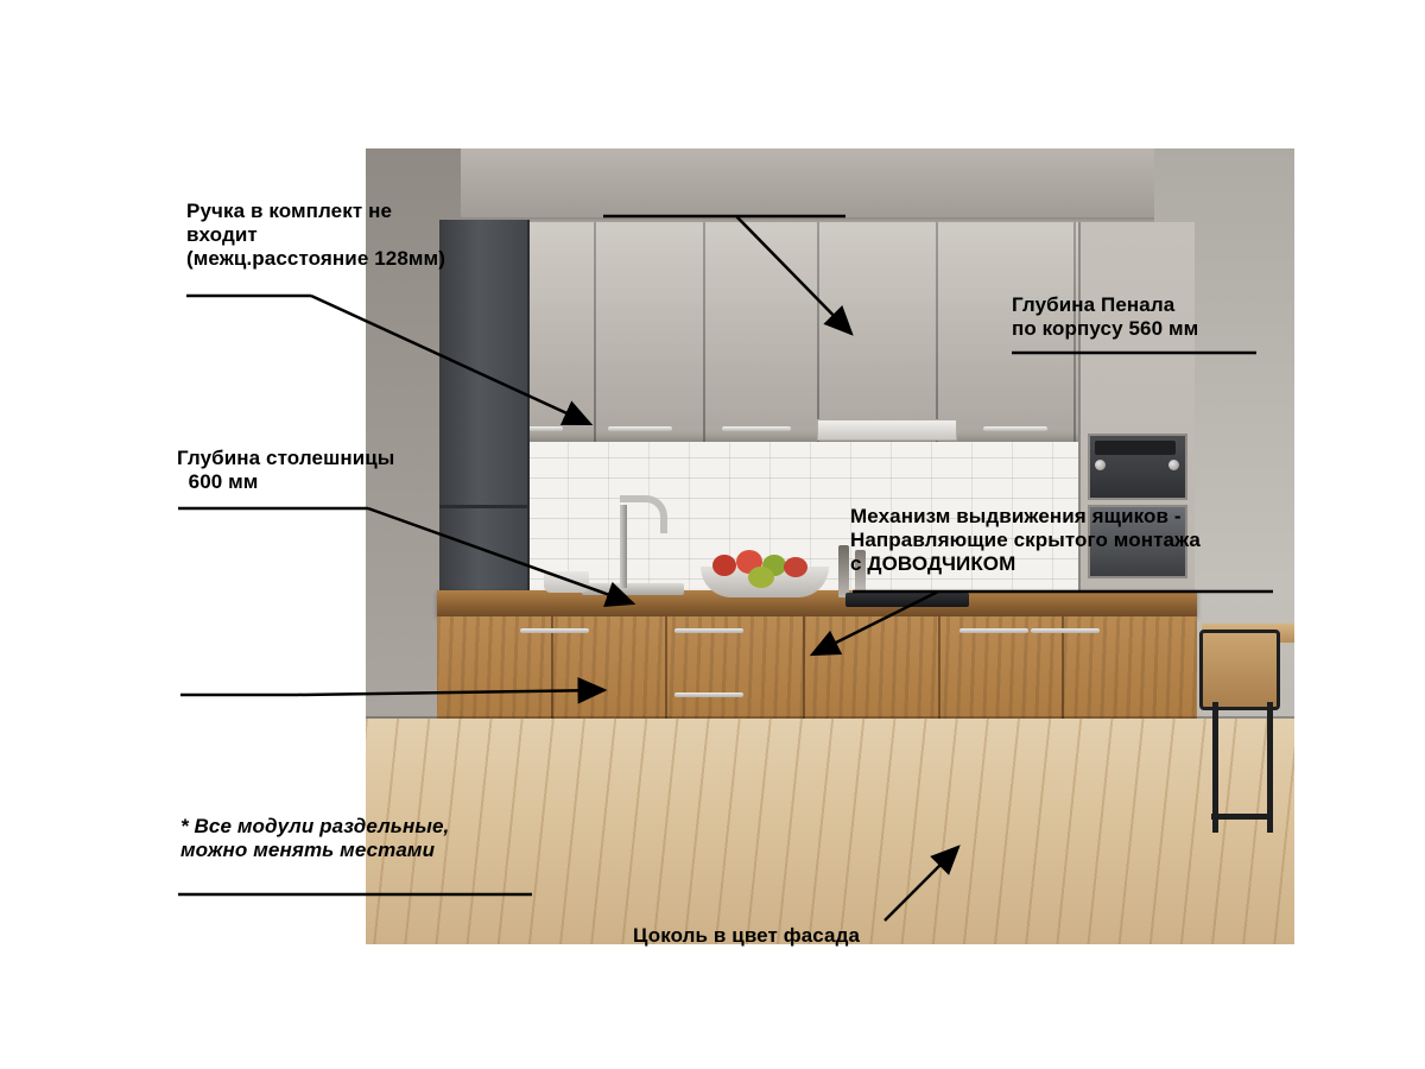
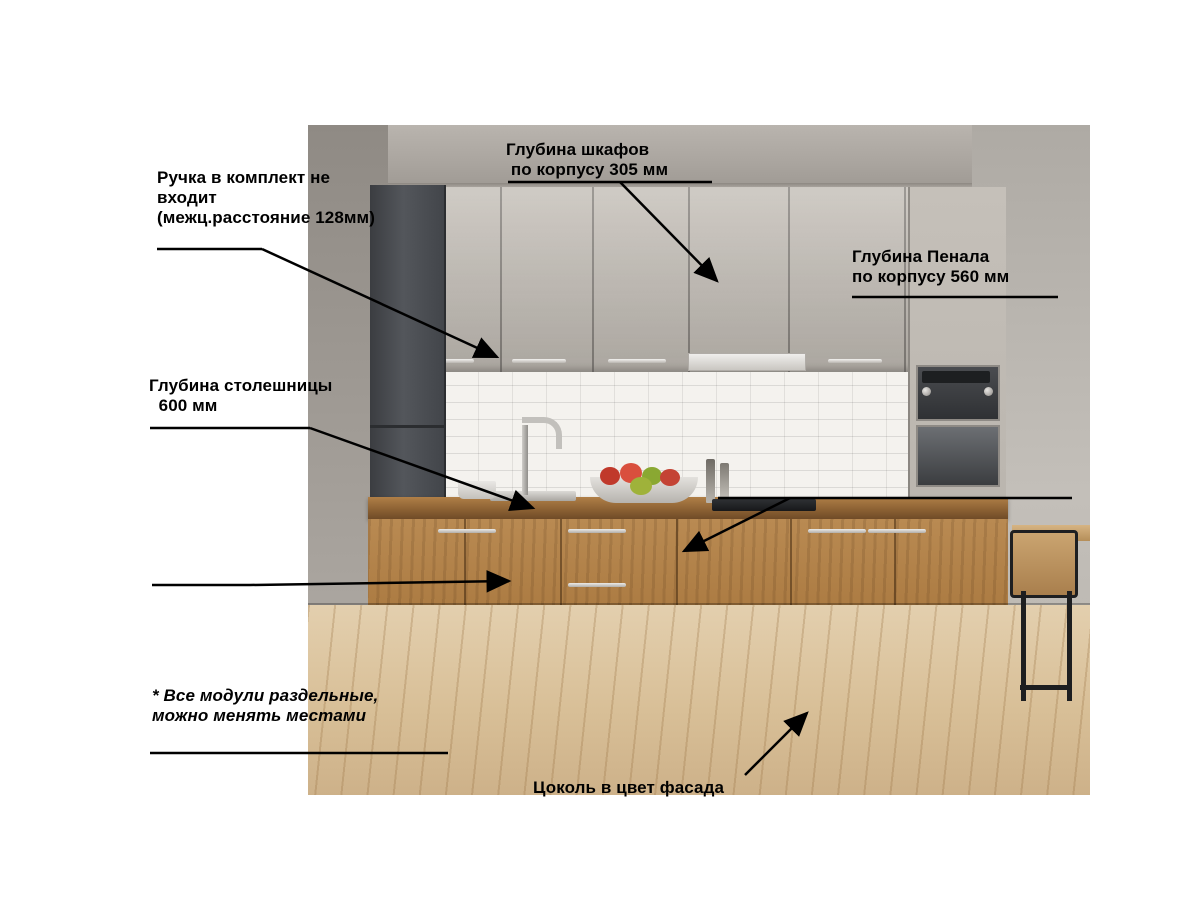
  Ручка в комплект не
  входит
  (межц.расстояние 128мм)
+ Глубина шкафов
+ по корпусу 305 мм
  Глубина Пенала
  по корпусу 560 мм
  Глубина столешницы
  600 мм
- Механизм выдвижения ящиков -
- Направляющие скрытого монтажа
- с ДОВОДЧИКОМ
  * Все модули раздельные,
  можно менять местами
  Цоколь в цвет фасада
